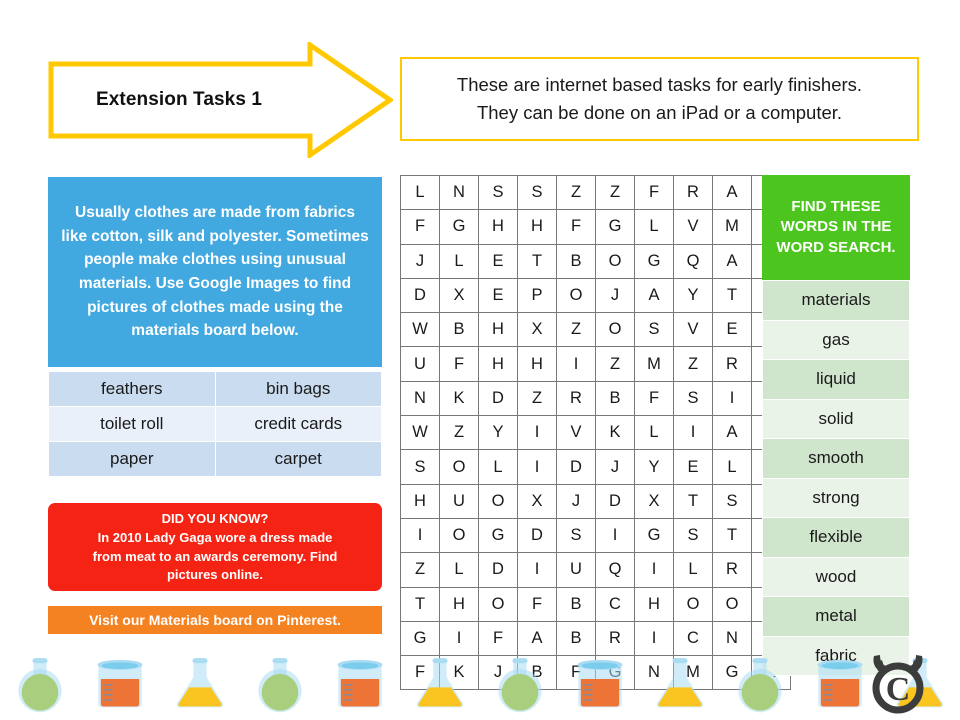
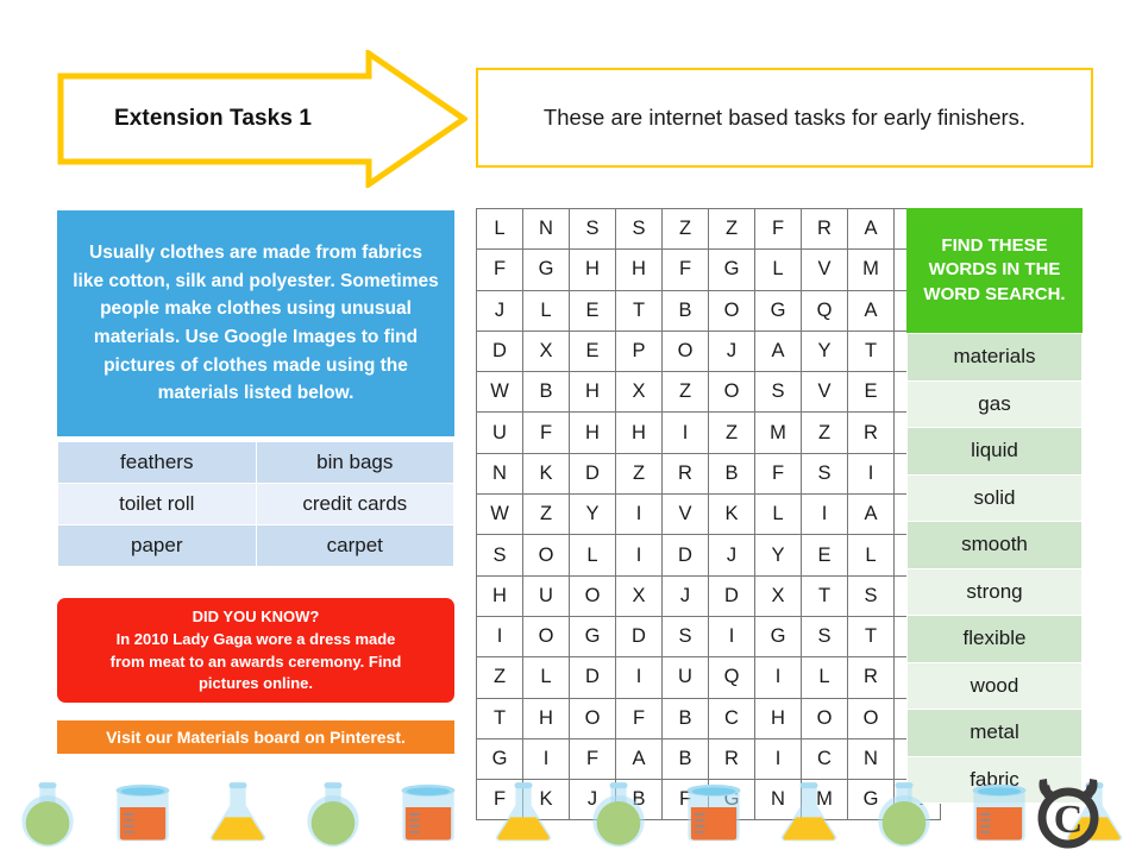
  Extension Tasks 1
  These are internet based tasks for early finishers.
- They can be done on an iPad or a computer.
- Usually clothes are made from fabrics like cotton, silk and polyester. Sometimes people make clothes using unusual materials. Use Google Images to find pictures of clothes made using the materials board below.
+ Usually clothes are made from fabrics like cotton, silk and polyester. Sometimes people make clothes using unusual materials. Use Google Images to find pictures of clothes made using the materials listed below.
  feathers	bin bags
  toilet roll	credit cards
  paper	carpet
  DID YOU KNOW?
  In 2010 Lady Gaga wore a dress made
  from meat to an awards ceremony. Find
  pictures online.
  Visit our Materials board on Pinterest.
  L	N	S	S	Z	Z	F	R	A
  F	G	H	H	F	G	L	V	M
  J	L	E	T	B	O	G	Q	A
  D	X	E	P	O	J	A	Y	T
  W	B	H	X	Z	O	S	V	E
  U	F	H	H	I	Z	M	Z	R
  N	K	D	Z	R	B	F	S	I
  W	Z	Y	I	V	K	L	I	A
  S	O	L	I	D	J	Y	E	L
  H	U	O	X	J	D	X	T	S
  I	O	G	D	S	I	G	S	T
  Z	L	D	I	U	Q	I	L	R
  T	H	O	F	B	C	H	O	O
  G	I	F	A	B	R	I	C	N
  F	K	J	B	F	G	N	M	G
  FIND THESE WORDS IN THE WORD SEARCH.
  materials
  gas
  liquid
  solid
  smooth
  strong
  flexible
  wood
  metal
  fabric
  C
